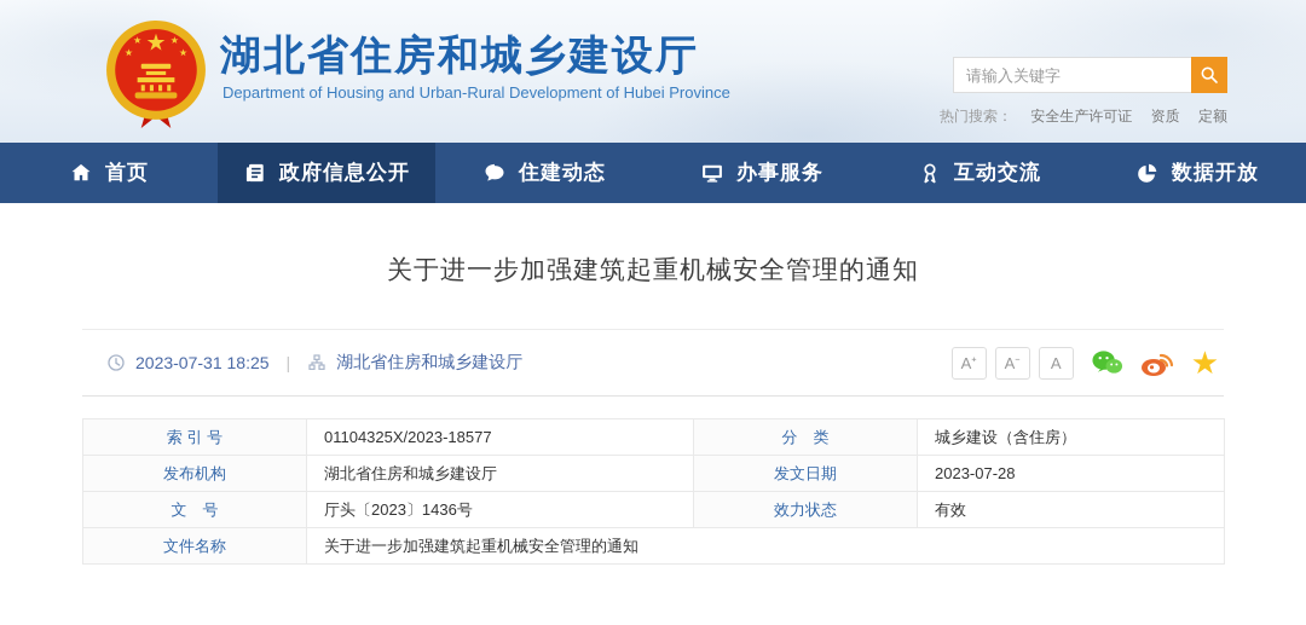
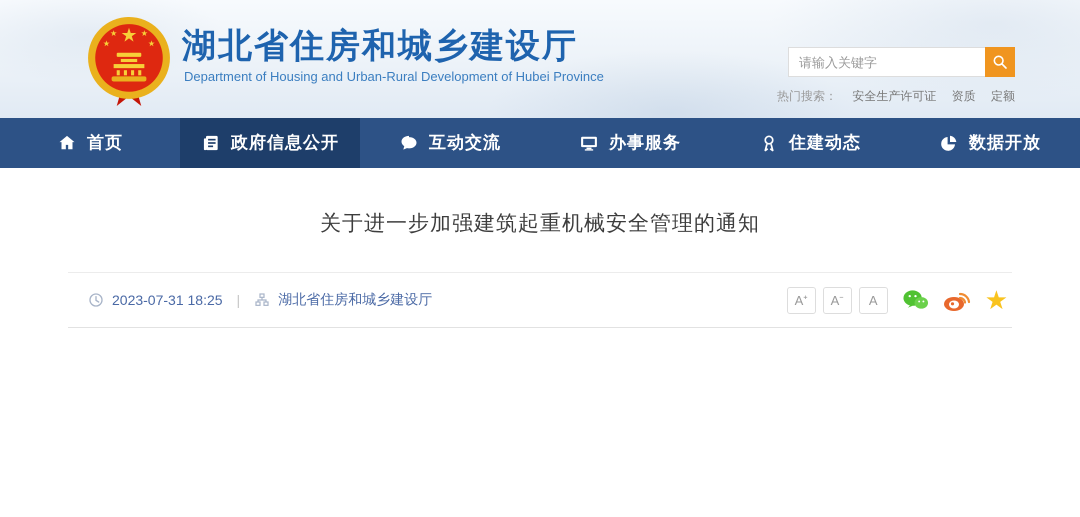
  湖北省住房和城乡建设厅
  Department of Housing and Urban-Rural Development of Hubei Province
  请输入关键字
  热门搜索： 安全生产许可证 资质 定额
  首页
  政府信息公开
- 住建动态
+ 互动交流
  办事服务
- 互动交流
+ 住建动态
  数据开放
  关于进一步加强建筑起重机械安全管理的通知
  2023-07-31 18:25
  |
  湖北省住房和城乡建设厅
  A⁺
  A⁻
  A
  ★
- 索 引 号	01104325X/2023-18577	分 类	城乡建设（含住房）
- 发布机构	湖北省住房和城乡建设厅	发文日期	2023-07-28
- 文 号	厅头〔2023〕1436号	效力状态	有效
- 文件名称	关于进一步加强建筑起重机械安全管理的通知
